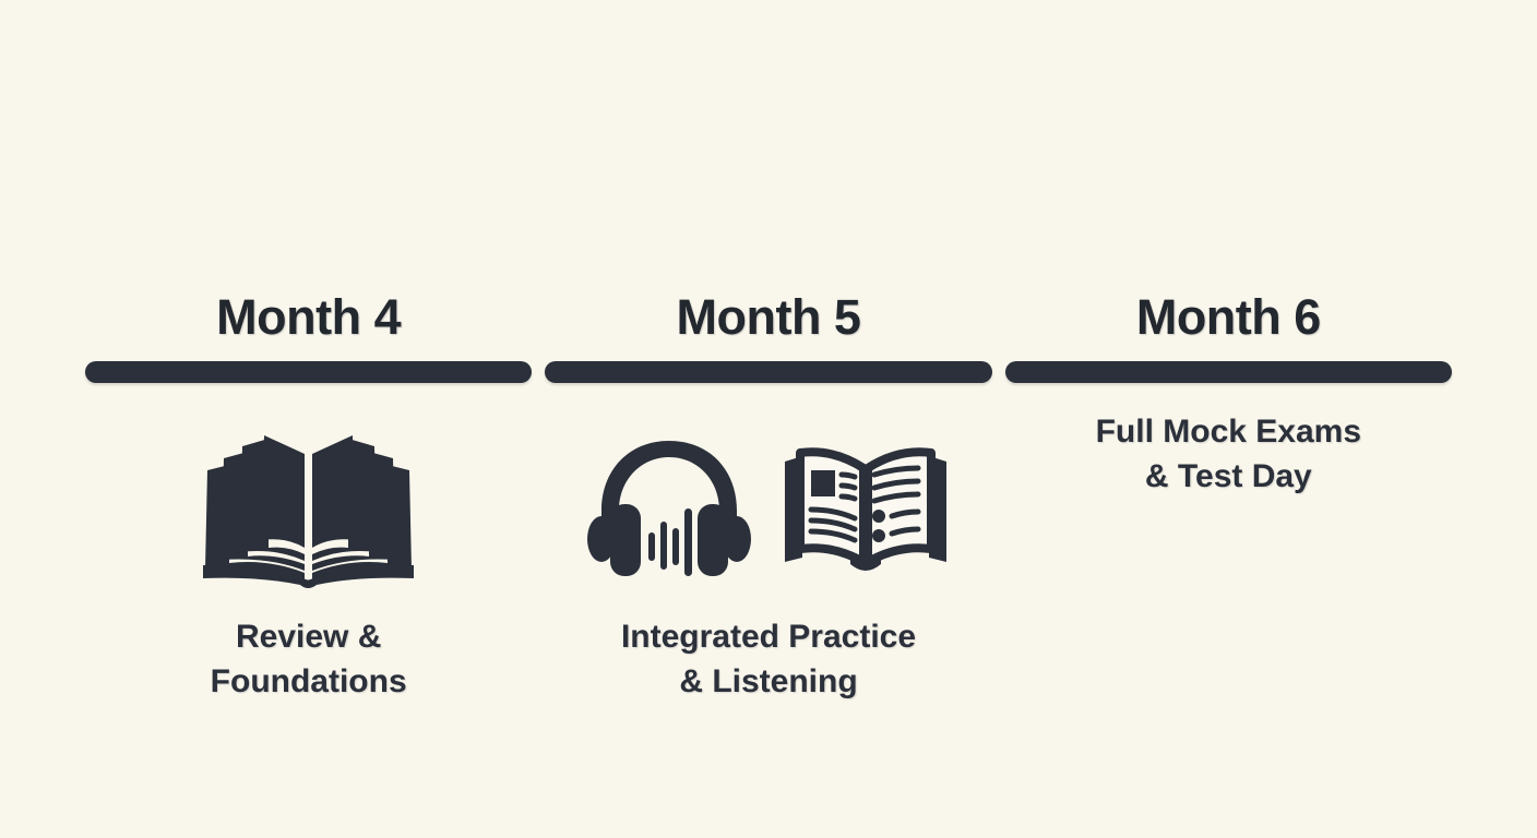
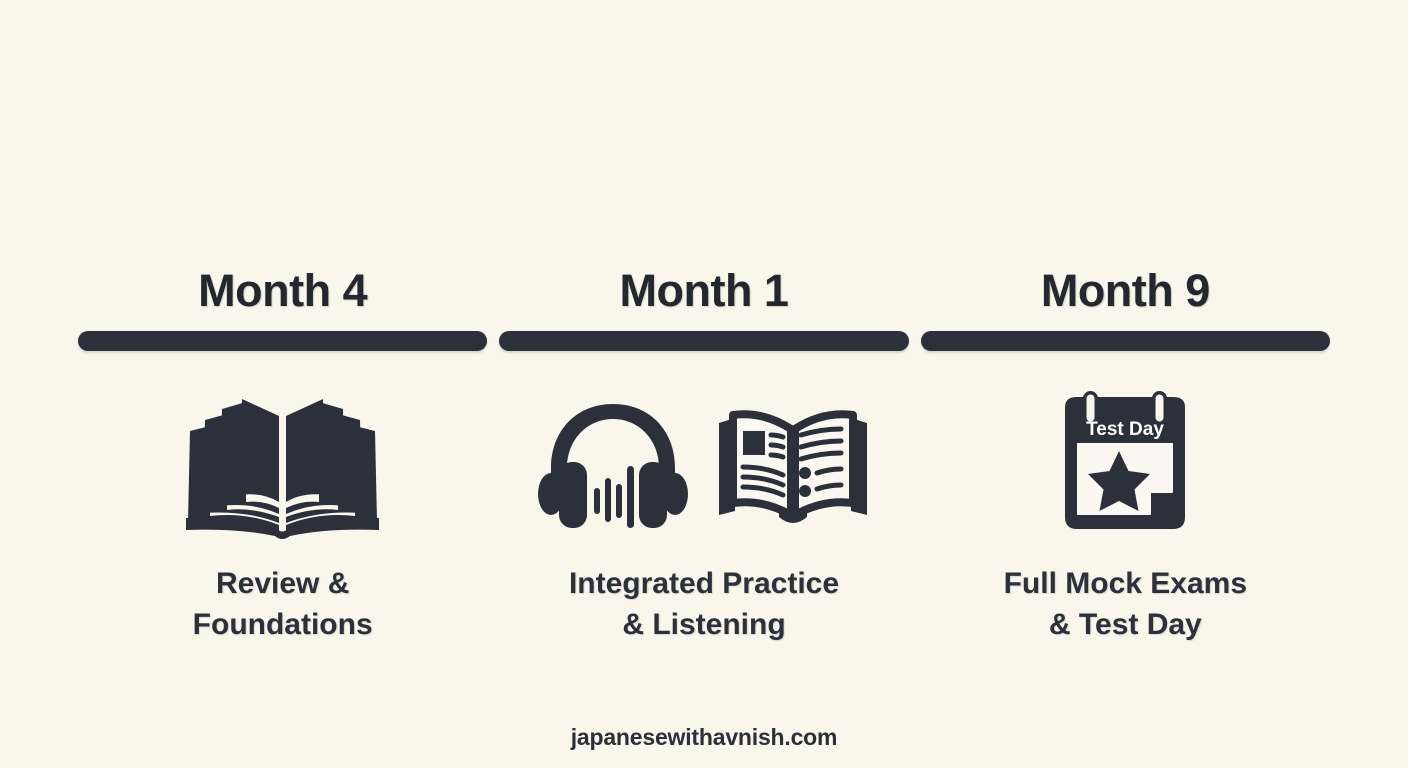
  Month 4
  Review &
  Foundations
- Month 5
+ Month 1
  Integrated Practice
  & Listening
- Month 6
+ Month 9
+ Test Day
  Full Mock Exams
  & Test Day
+ japanesewithavnish.com
